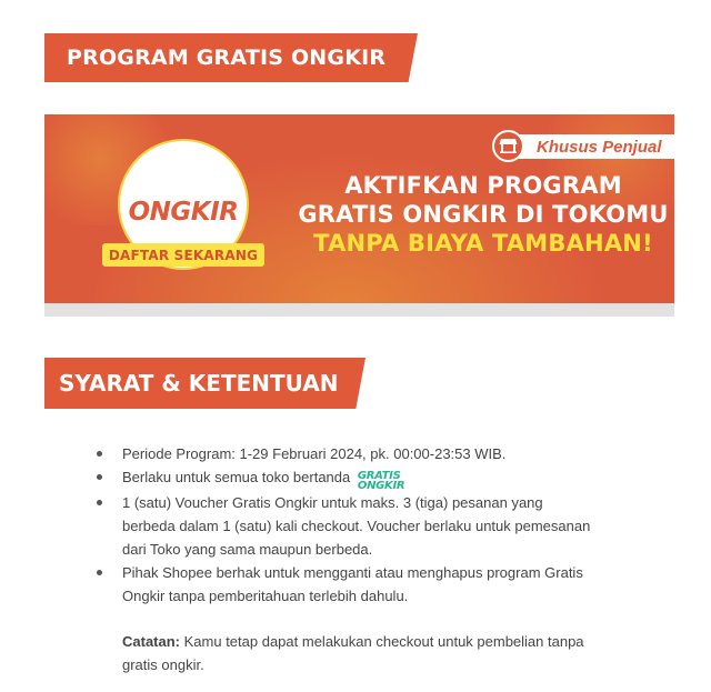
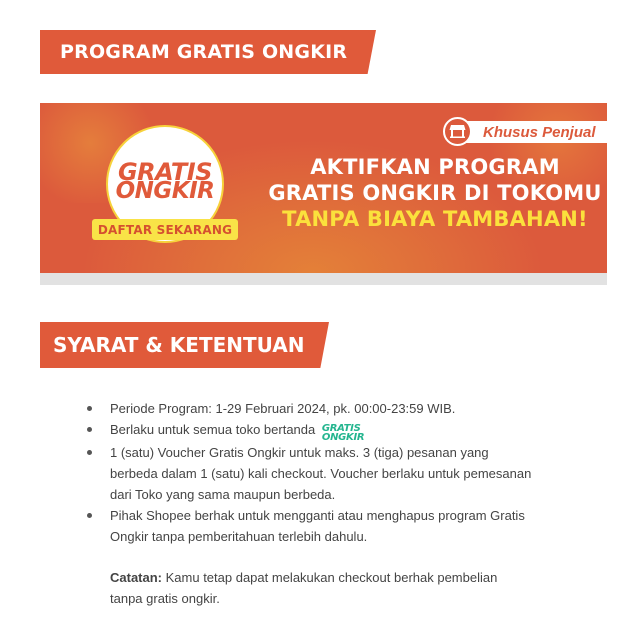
  PROGRAM GRATIS ONGKIR
+ GRATIS
  ONGKIR
  DAFTAR SEKARANG
  Khusus Penjual
  AKTIFKAN PROGRAM
  GRATIS ONGKIR DI TOKOMU
  TANPA BIAYA TAMBAHAN!
  SYARAT & KETENTUAN
- Periode Program: 1-29 Februari 2024, pk. 00:00-23:53 WIB.
+ Periode Program: 1-29 Februari 2024, pk. 00:00-23:59 WIB.
  Berlaku untuk semua toko bertanda GRATIS
  ONGKIR
  1 (satu) Voucher Gratis Ongkir untuk maks. 3 (tiga) pesanan yang berbeda dalam 1 (satu) kali checkout. Voucher berlaku untuk pemesanan dari Toko yang sama maupun berbeda.
  Pihak Shopee berhak untuk mengganti atau menghapus program Gratis Ongkir tanpa pemberitahuan terlebih dahulu.
- Catatan: Kamu tetap dapat melakukan checkout untuk pembelian tanpa gratis ongkir.
+ Catatan: Kamu tetap dapat melakukan checkout berhak pembelian tanpa gratis ongkir.
